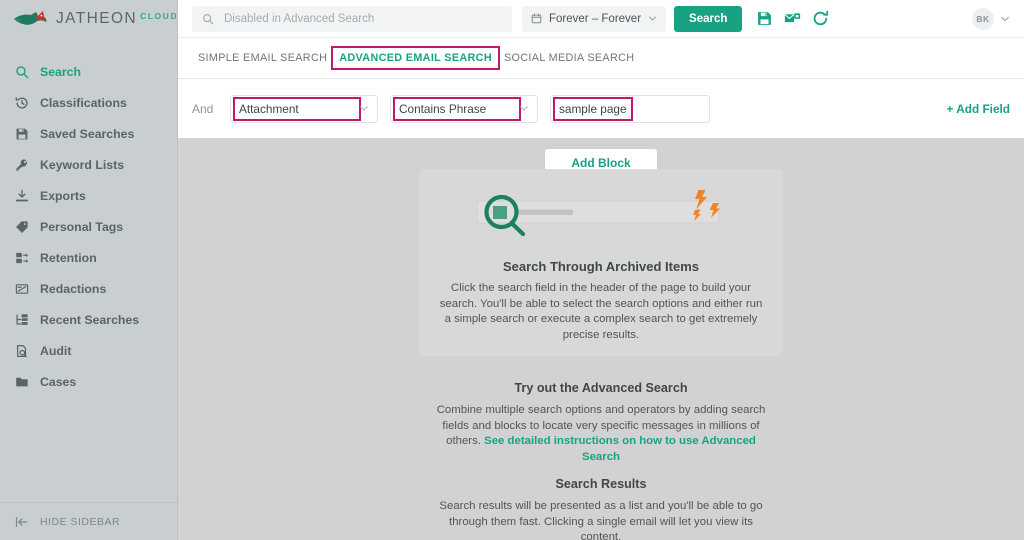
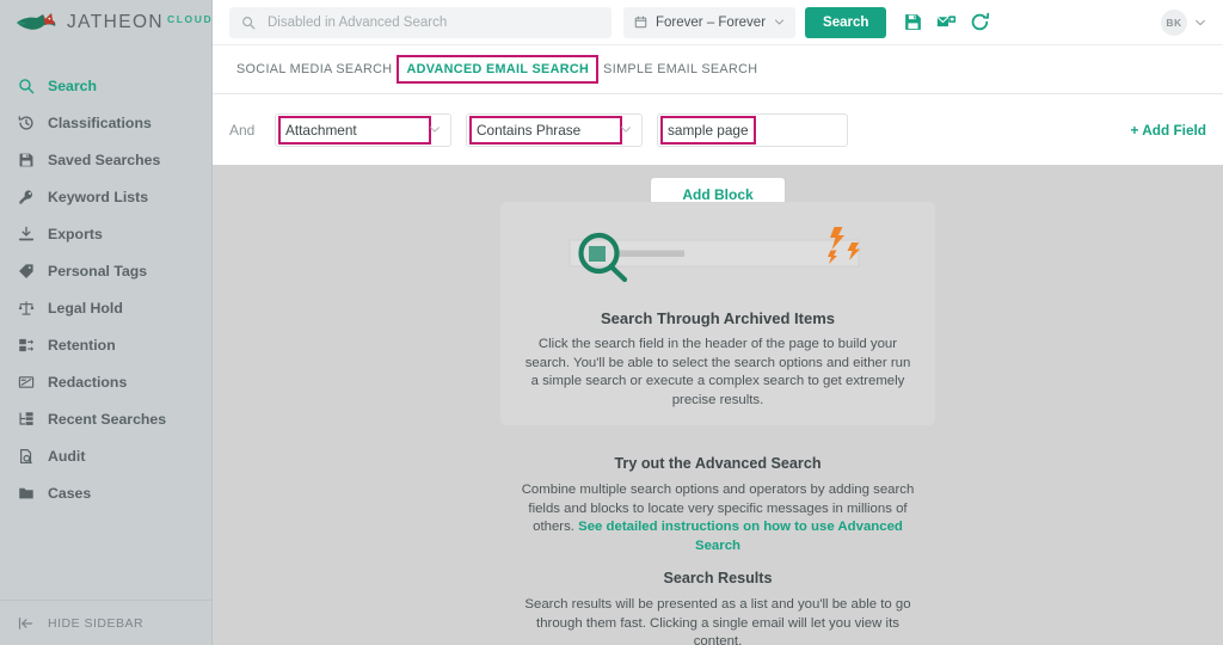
  JATHEON
  CLOUD
  Search
  Classifications
  Saved Searches
  Keyword Lists
  Exports
  Personal Tags
+ Legal Hold
  Retention
  Redactions
  Recent Searches
  Audit
  Cases
  HIDE SIDEBAR
  Disabled in Advanced Search
  Forever – Forever
  Search
  BK
- SIMPLE EMAIL SEARCH
+ SOCIAL MEDIA SEARCH
  ADVANCED EMAIL SEARCH
- SOCIAL MEDIA SEARCH
+ SIMPLE EMAIL SEARCH
  And
  Attachment
  Contains Phrase
  sample page
  + Add Field
  Add Block
  Search Through Archived Items
  Click the search field in the header of the page to build your search. You'll be able to select the search options and either run a simple search or execute a complex search to get extremely precise results.
  Try out the Advanced Search
  Combine multiple search options and operators by adding search fields and blocks to locate very specific messages in millions of others. See detailed instructions on how to use Advanced Search
  Search Results
  Search results will be presented as a list and you'll be able to go through them fast. Clicking a single email will let you view its content.
